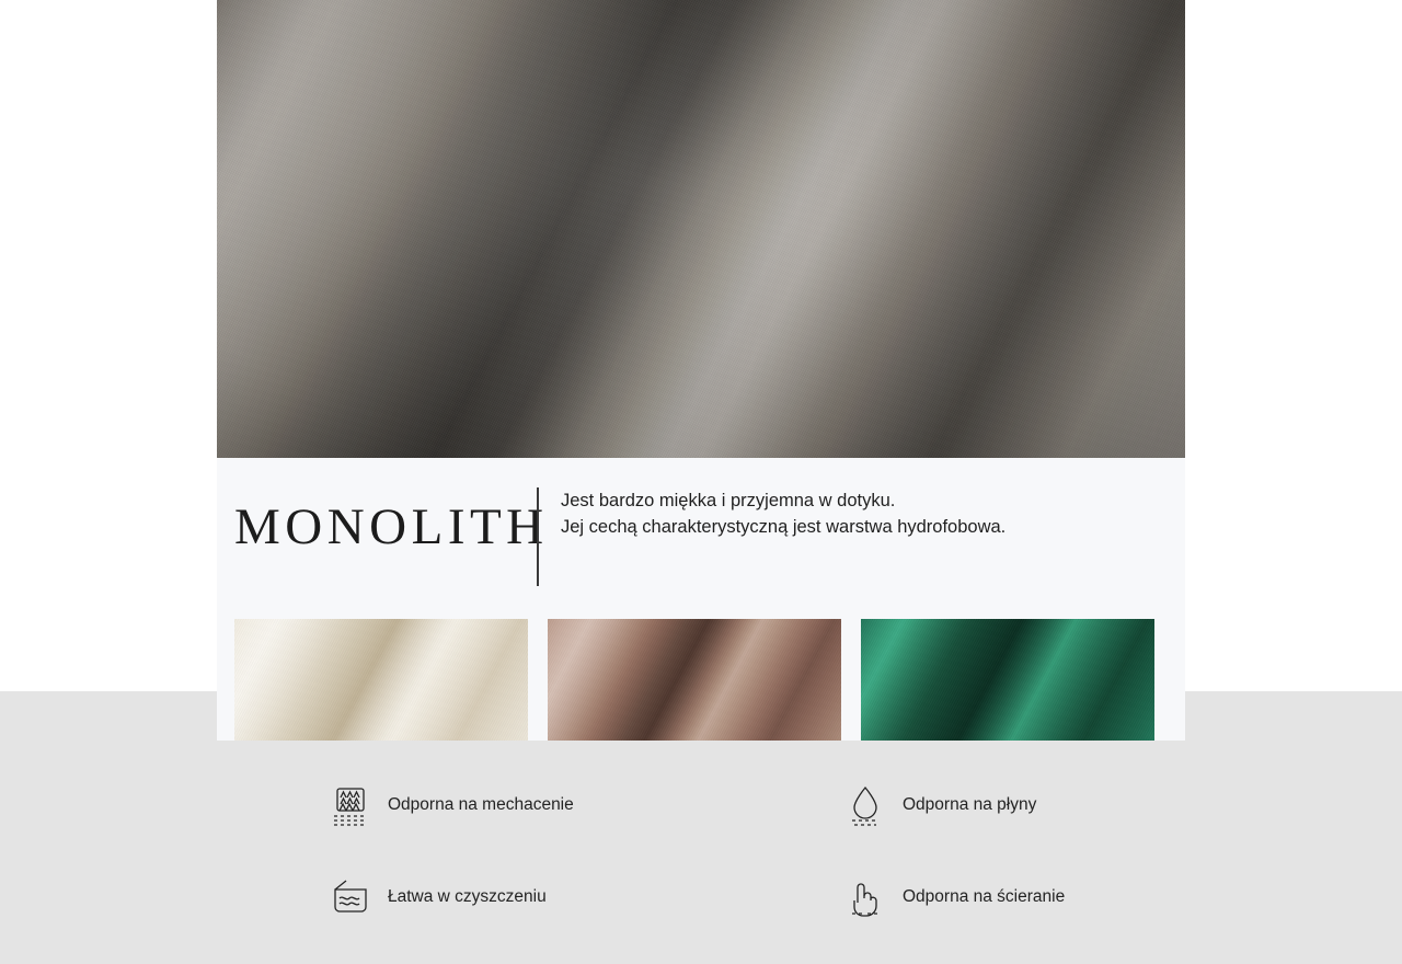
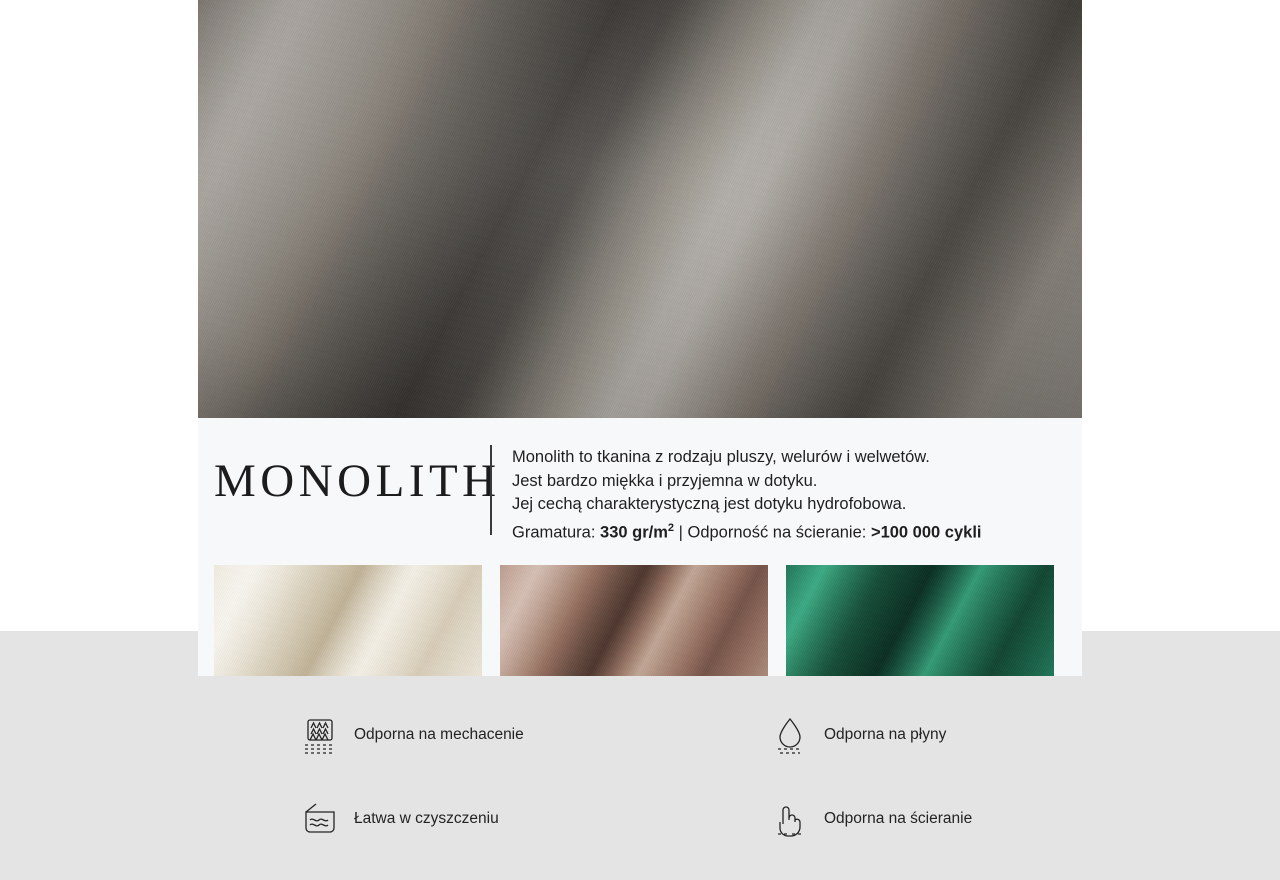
  MONOLITH
+ Monolith to tkanina z rodzaju pluszy, welurów i welwetów.
  Jest bardzo miękka i przyjemna w dotyku.
- Jej cechą charakterystyczną jest warstwa hydrofobowa.
+ Jej cechą charakterystyczną jest dotyku hydrofobowa.
+ Gramatura: 330 gr/m2 | Odporność na ścieranie: >100 000 cykli
  Odporna na mechacenie
  Odporna na płyny
  Łatwa w czyszczeniu
  Odporna na ścieranie
